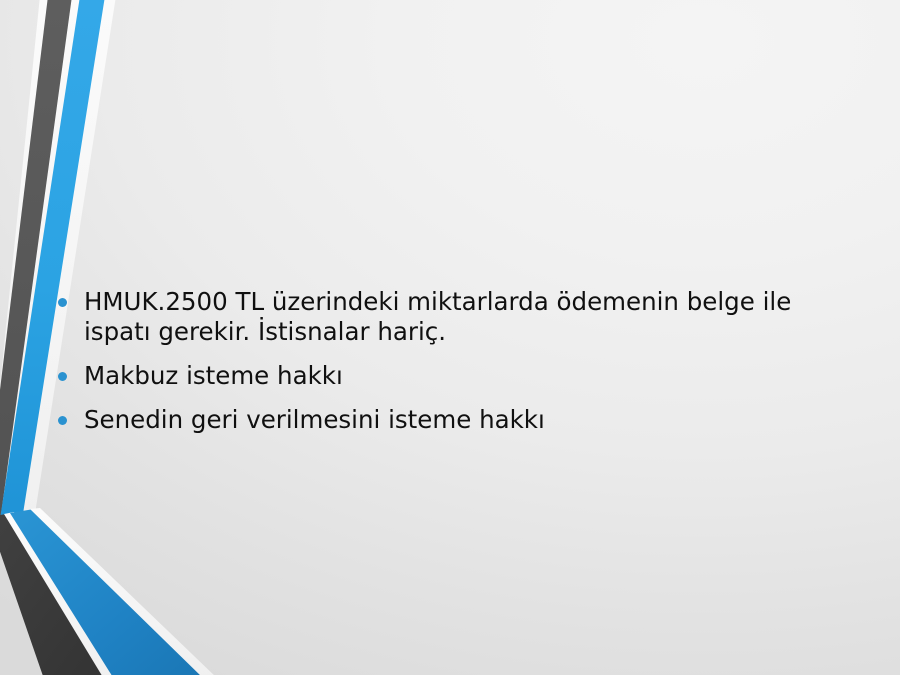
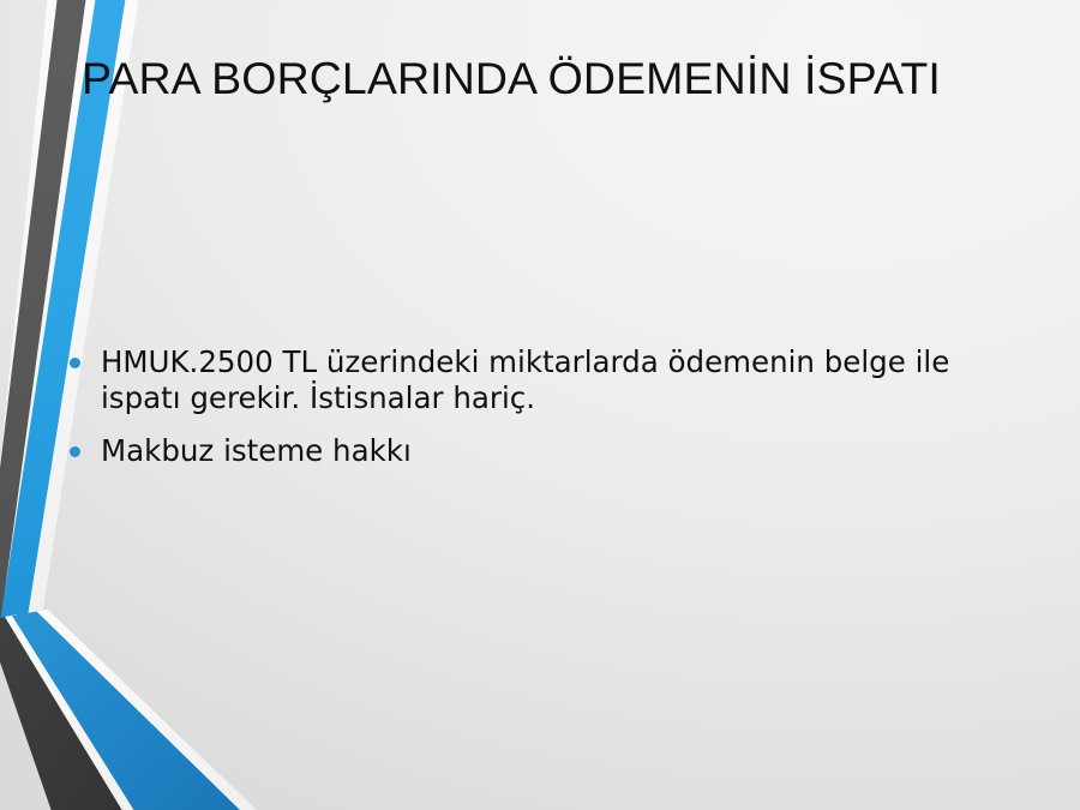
+ PARA BORÇLARINDA ÖDEMENİN İSPATI
  HMUK.2500 TL üzerindeki miktarlarda ödemenin belge ile ispatı gerekir. İstisnalar hariç.
  Makbuz isteme hakkı
- Senedin geri verilmesini isteme hakkı
